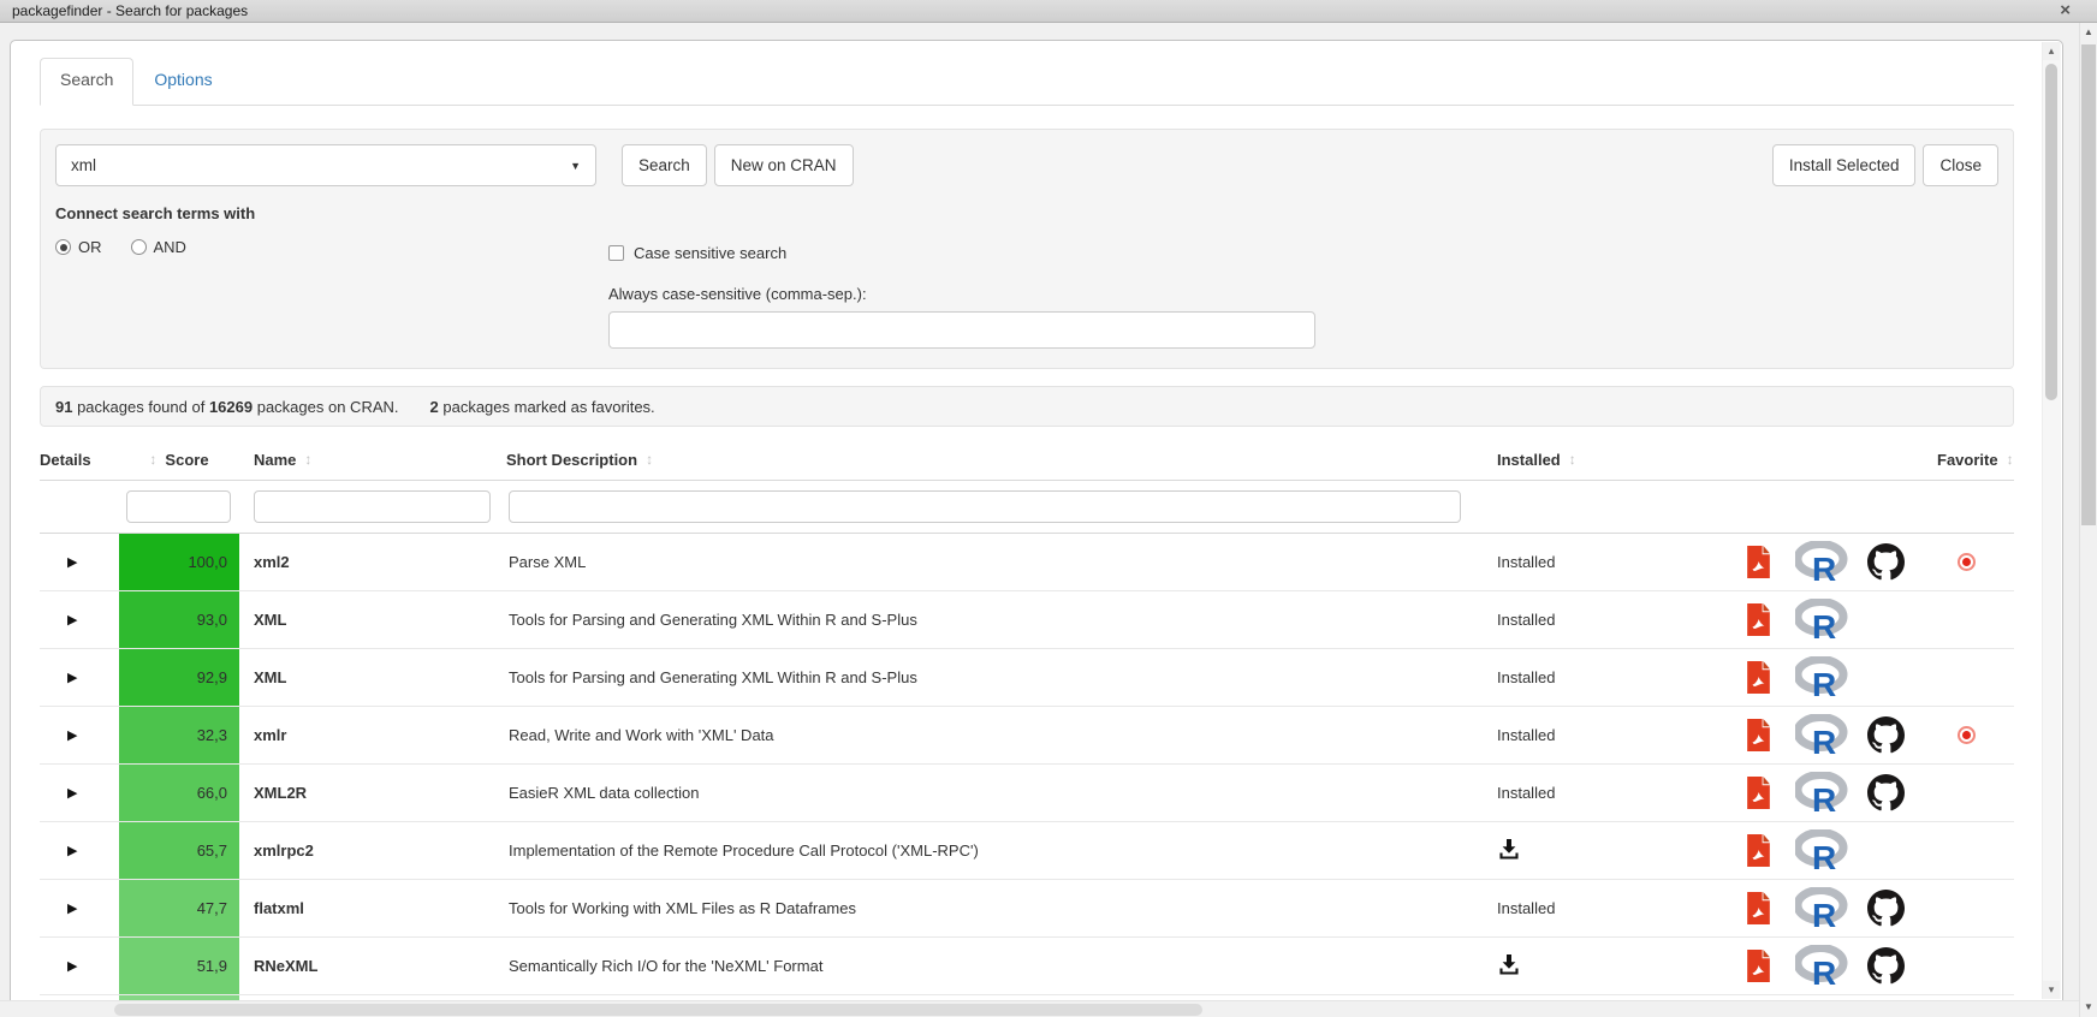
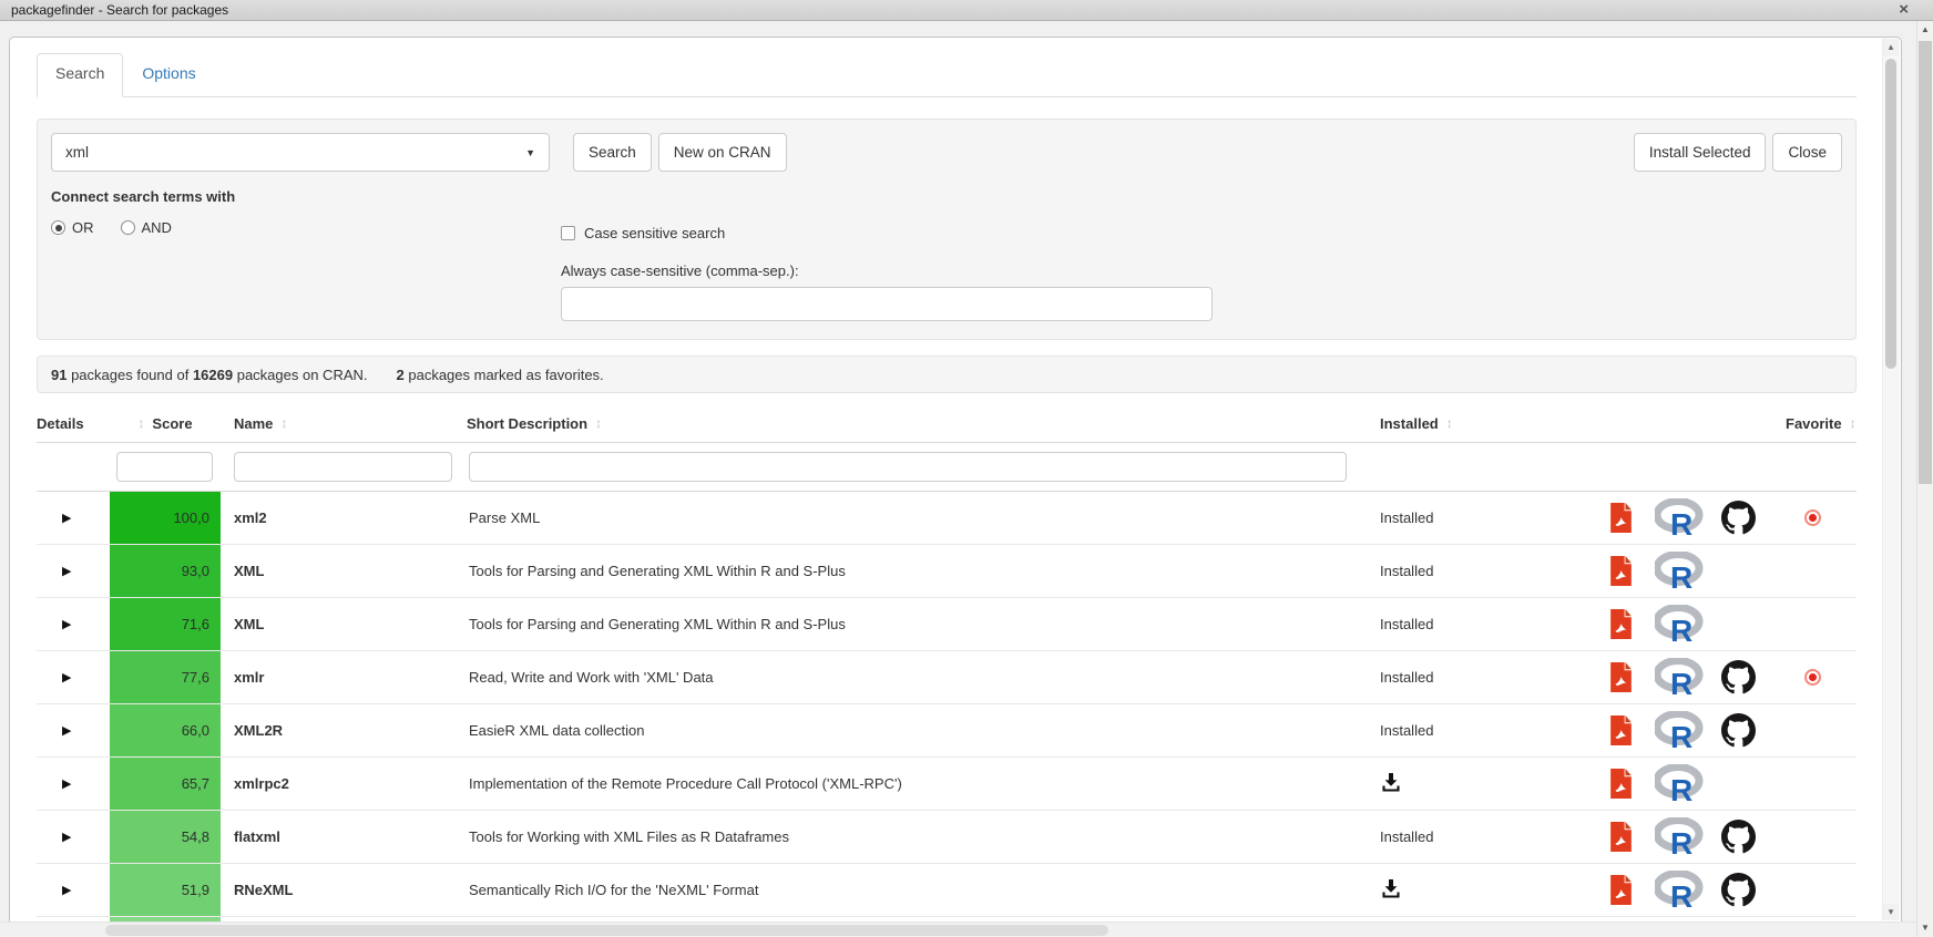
  packagefinder - Search for packages
  ×
  Search
  Options
  xml
  ▼
  Search
  New on CRAN
  Install Selected
  Close
  Connect search terms with
  OR
  AND
  Case sensitive search
  Always case-sensitive (comma-sep.):
  91 packages found of 16269 packages on CRAN.
  2 packages marked as favorites.
  Details
  ↕
  Score
  Name
  ↕
  Short Description
  ↕
  Installed
  ↕
  Favorite
  ↕
  ▶
  100,0
  xml2
  Parse XML
  Installed
  R
  ▶
  93,0
  XML
  Tools for Parsing and Generating XML Within R and S-Plus
  Installed
  R
  ▶
- 92,9
+ 71,6
  XML
  Tools for Parsing and Generating XML Within R and S-Plus
  Installed
  R
  ▶
- 32,3
+ 77,6
  xmlr
  Read, Write and Work with 'XML' Data
  Installed
  R
  ▶
  66,0
  XML2R
  EasieR XML data collection
  Installed
  R
  ▶
  65,7
  xmlrpc2
  Implementation of the Remote Procedure Call Protocol ('XML-RPC')
  R
  ▶
- 47,7
+ 54,8
  flatxml
  Tools for Working with XML Files as R Dataframes
  Installed
  R
  ▶
  51,9
  RNeXML
  Semantically Rich I/O for the 'NeXML' Format
  R
  ▴
  ▾
  ▲
  ▼
